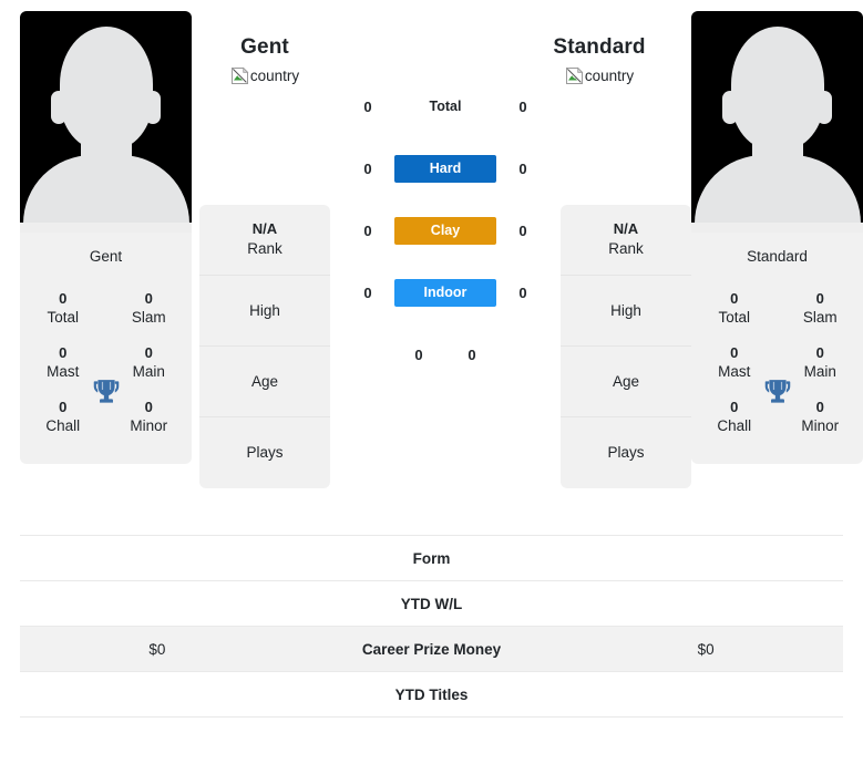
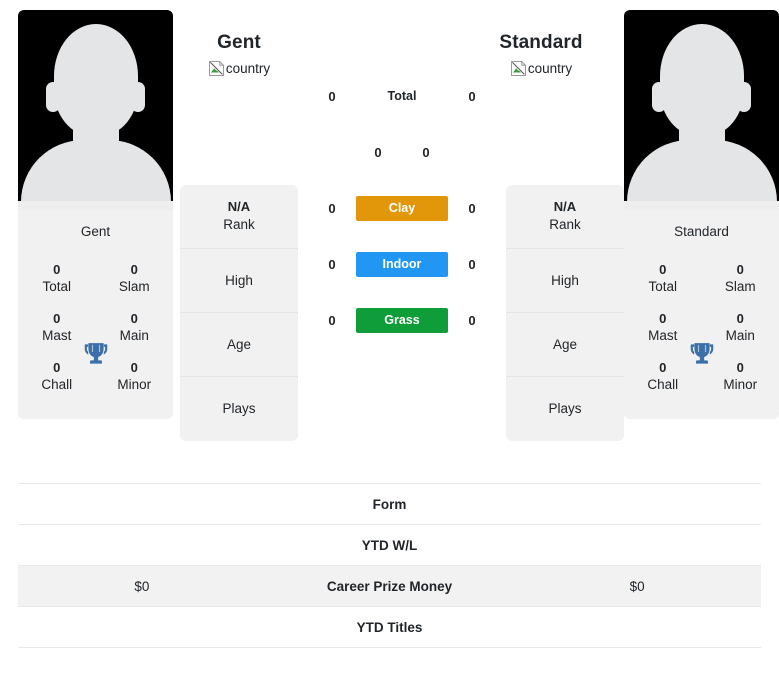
  Gent
  0
  Total
  0
  Slam
  0
  Mast
  0
  Main
  0
  Chall
  0
  Minor
  Gent
  country
  N/A
  Rank
  High
  Age
  Plays
  0
  Total
  0
  0
- Hard
  0
  0
  Clay
  0
  0
  Indoor
  0
  0
+ Grass
  0
  Standard
  country
  N/A
  Rank
  High
  Age
  Plays
  Standard
  0
  Total
  0
  Slam
  0
  Mast
  0
  Main
  0
  Chall
  0
  Minor
  	Form
  	YTD W/L
  $0	Career Prize Money	$0
  	YTD Titles
